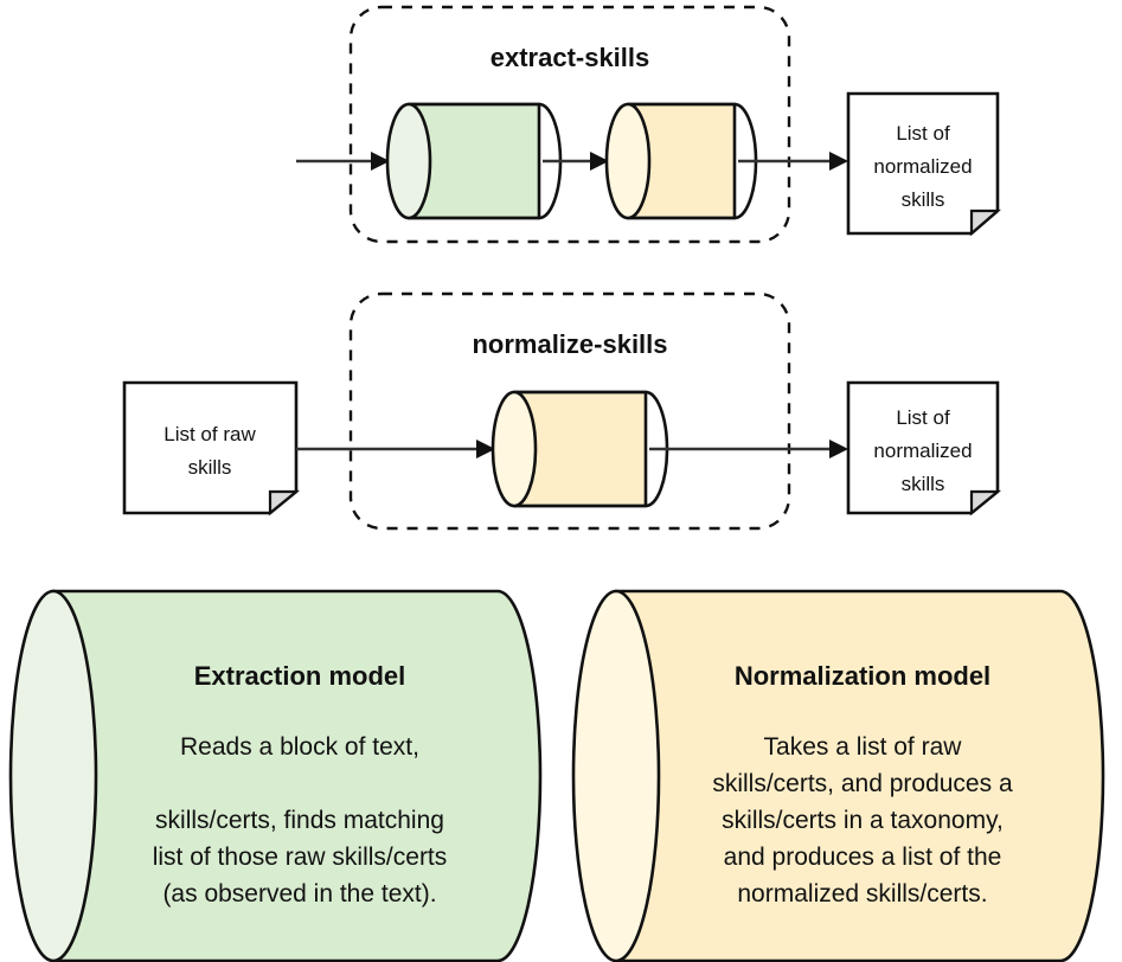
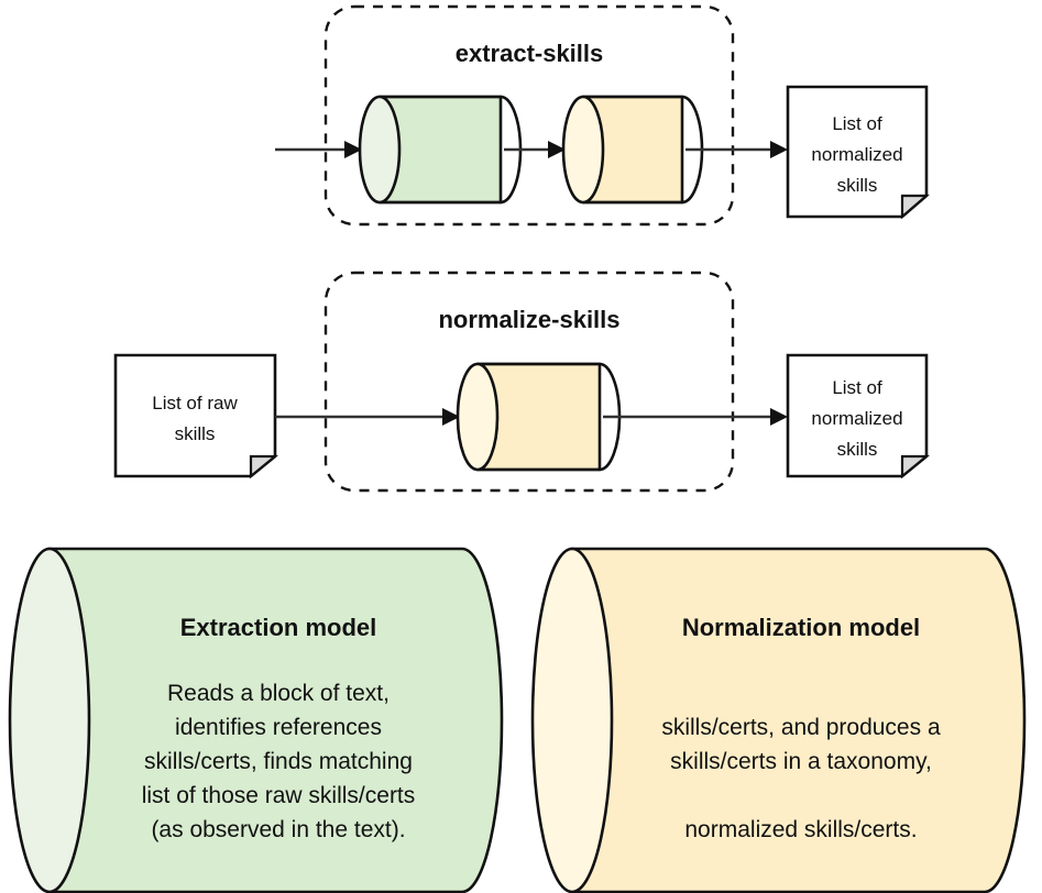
  extract-skills
  List of
  normalized
  skills
  normalize-skills
  List of raw
  skills
  List of
  normalized
  skills
  Extraction model
  Reads a block of text,
+ identifies references
  skills/certs, finds matching
  list of those raw skills/certs
  (as observed in the text).
  Normalization model
- Takes a list of raw
  skills/certs, and produces a
  skills/certs in a taxonomy,
- and produces a list of the
  normalized skills/certs.
